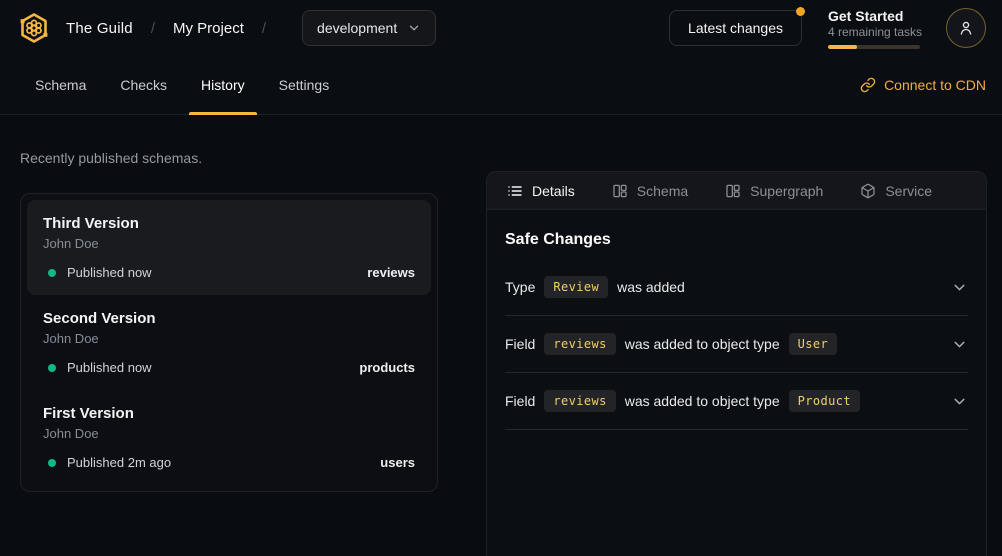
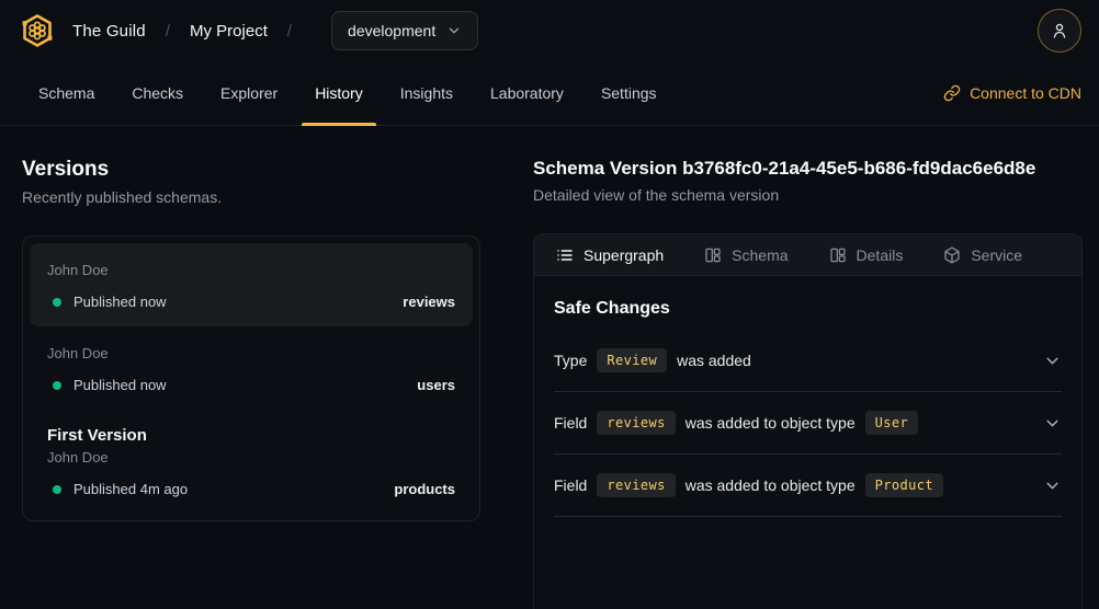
  The Guild
  /
  My Project
  /
  development
- Latest changes
- Get Started
- 4 remaining tasks
  Schema
  Checks
+ Explorer
  History
+ Insights
+ Laboratory
  Settings
  Connect to CDN
+ Versions
  Recently published schemas.
- Third Version
  John Doe
  Published now
  reviews
- Second Version
  John Doe
  Published now
- products
+ users
  First Version
  John Doe
- Published 2m ago
+ Published 4m ago
- users
+ products
+ Schema Version b3768fc0-21a4-45e5-b686-fd9dac6e6d8e
+ Detailed view of the schema version
- Details
+ Supergraph
  Schema
- Supergraph
+ Details
  Service
  Safe Changes
  Type
  Review
  was added
  Field
  reviews
  was added to object type
  User
  Field
  reviews
  was added to object type
  Product
